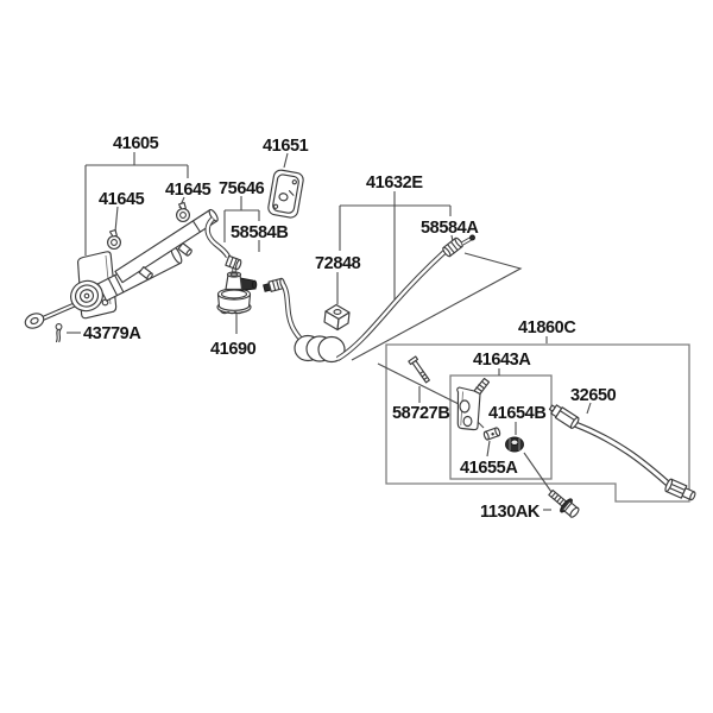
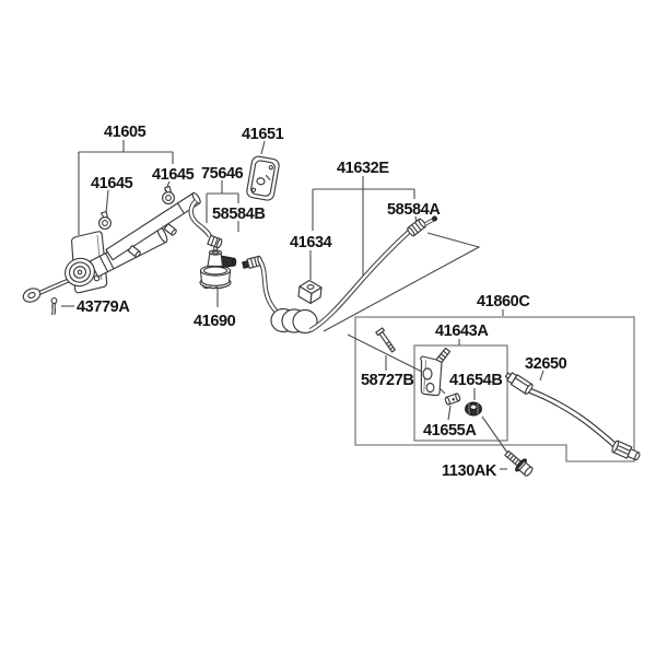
  41605
  41645
  41645
  75646
  41651
  58584B
  41632E
  58584A
- 72848
+ 41634
  43779A
  41690
  41860C
  41643A
  58727B
  41654B
  41655A
  32650
  1130AK
